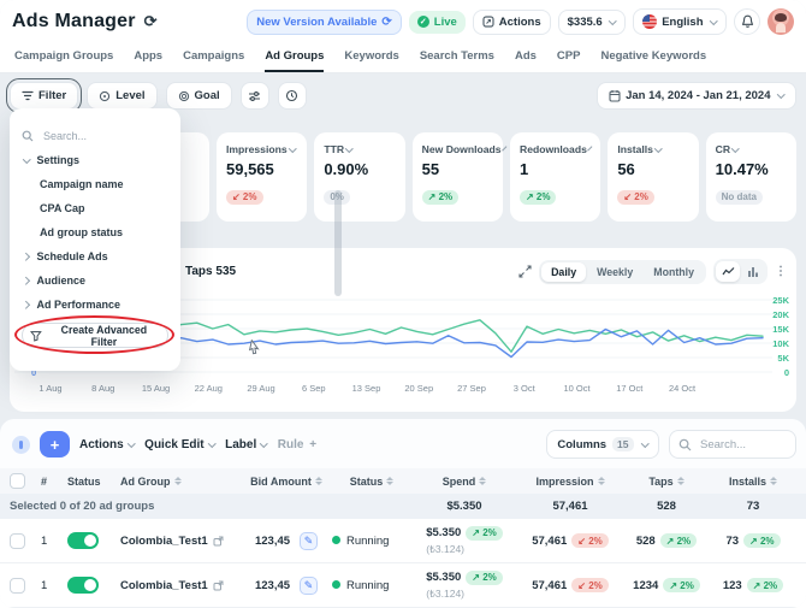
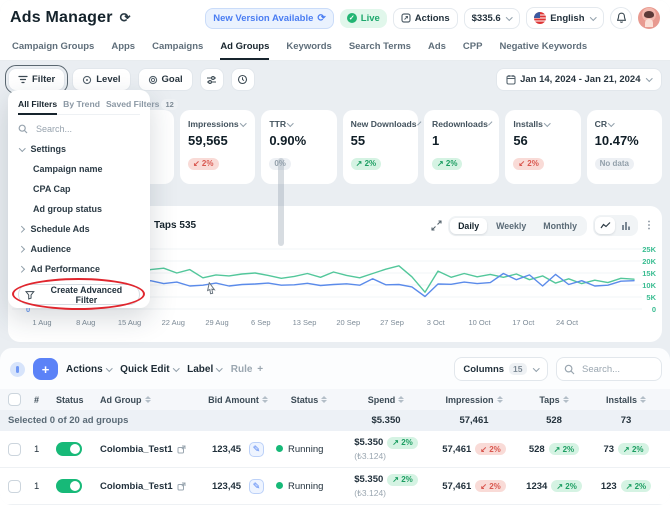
  Ads Manager
  ⟳
  New Version Available
  ⟳
  Live
  Actions
  $335.6
  English
  Campaign Groups
  Apps
  Campaigns
  Ad Groups
  Keywords
  Search Terms
  Ads
  CPP
  Negative Keywords
  Filter
  Level
  Goal
  Jan 14, 2024 - Jan 21, 2024
  Impressions
  59,565
  ↙ 2%
  TTR
  0.90%
  0%
  New Downloads
  55
  ↗ 2%
  Redownloads
  1
  ↗ 2%
  Installs
  56
  ↙ 2%
  CR
  10.47%
  No data
  Taps 535
  Daily
  Weekly
  Monthly
  ⋮
  25K
  20K
  15K
  10K
  5K
  0
  0
  1 Aug
  8 Aug
  15 Aug
  22 Aug
  29 Aug
  6 Sep
  13 Sep
  20 Sep
  27 Sep
  3 Oct
  10 Oct
  17 Oct
  24 Oct
+ All Filters
+ By Trend
+ Saved Filters 12
  Search...
  Settings
  Campaign name
  CPA Cap
  Ad group status
  Schedule Ads
  Audience
  Ad Performance
  Create Advanced Filter
  +
  Actions
  Quick Edit
  Label
  Rule
  +
  Columns
  15
  Search...
  #
  Status
  Ad Group
  Bid Amount
  Status
  Spend
  Impression
  Taps
  Installs
  Selected 0 of 20 ad groups
  $5.350
  57,461
  528
  73
  1
  Colombia_Test1
  123,45
  ✎
  Running
  $5.350
  ↗ 2%
  (₺3.124)
  57,461
  ↙ 2%
  528
  ↗ 2%
  73
  ↗ 2%
  1
  Colombia_Test1
  123,45
  ✎
  Running
  $5.350
  ↗ 2%
  (₺3.124)
  57,461
  ↙ 2%
  1234
  ↗ 2%
  123
  ↗ 2%
